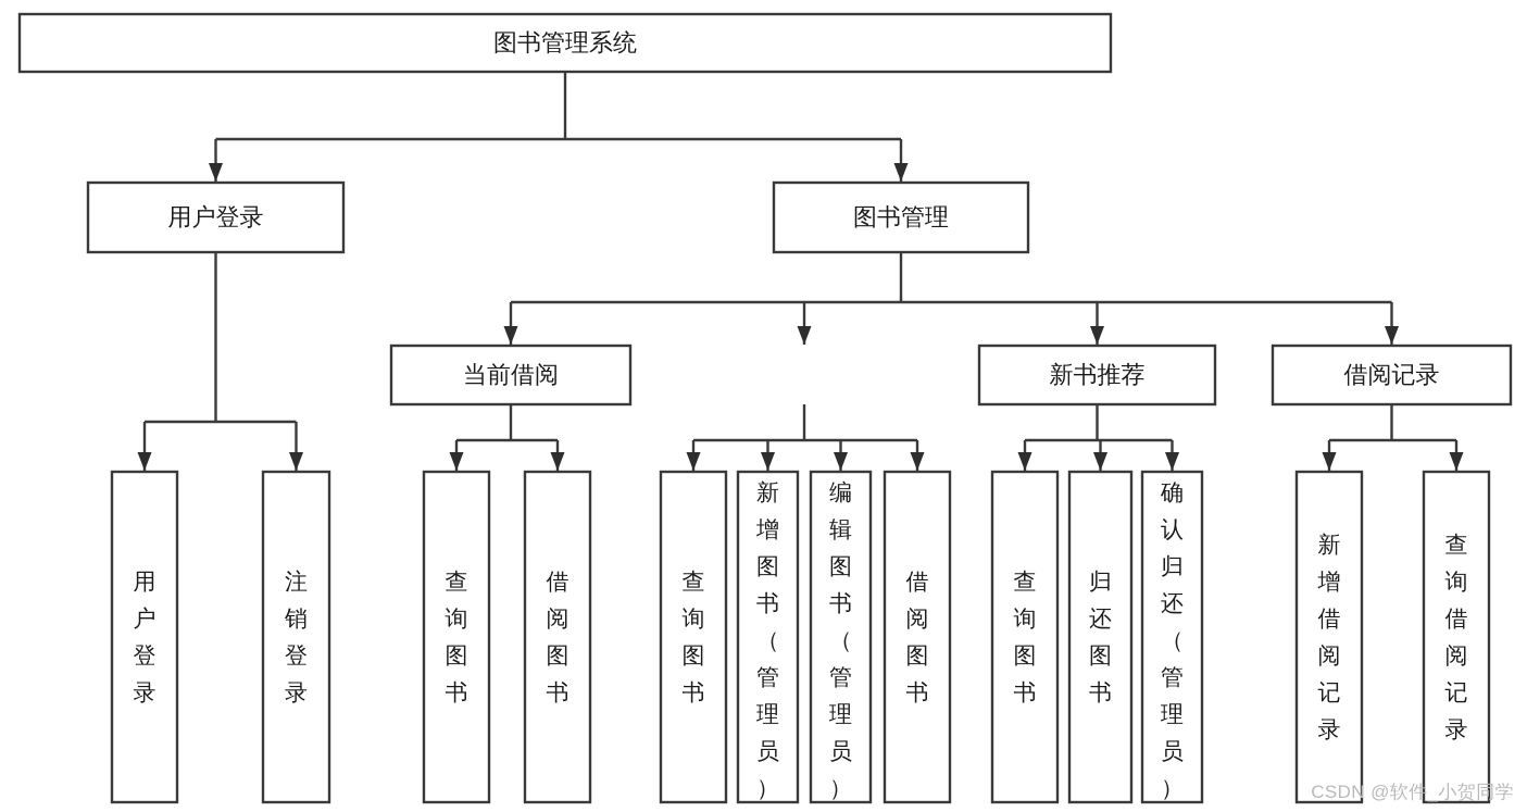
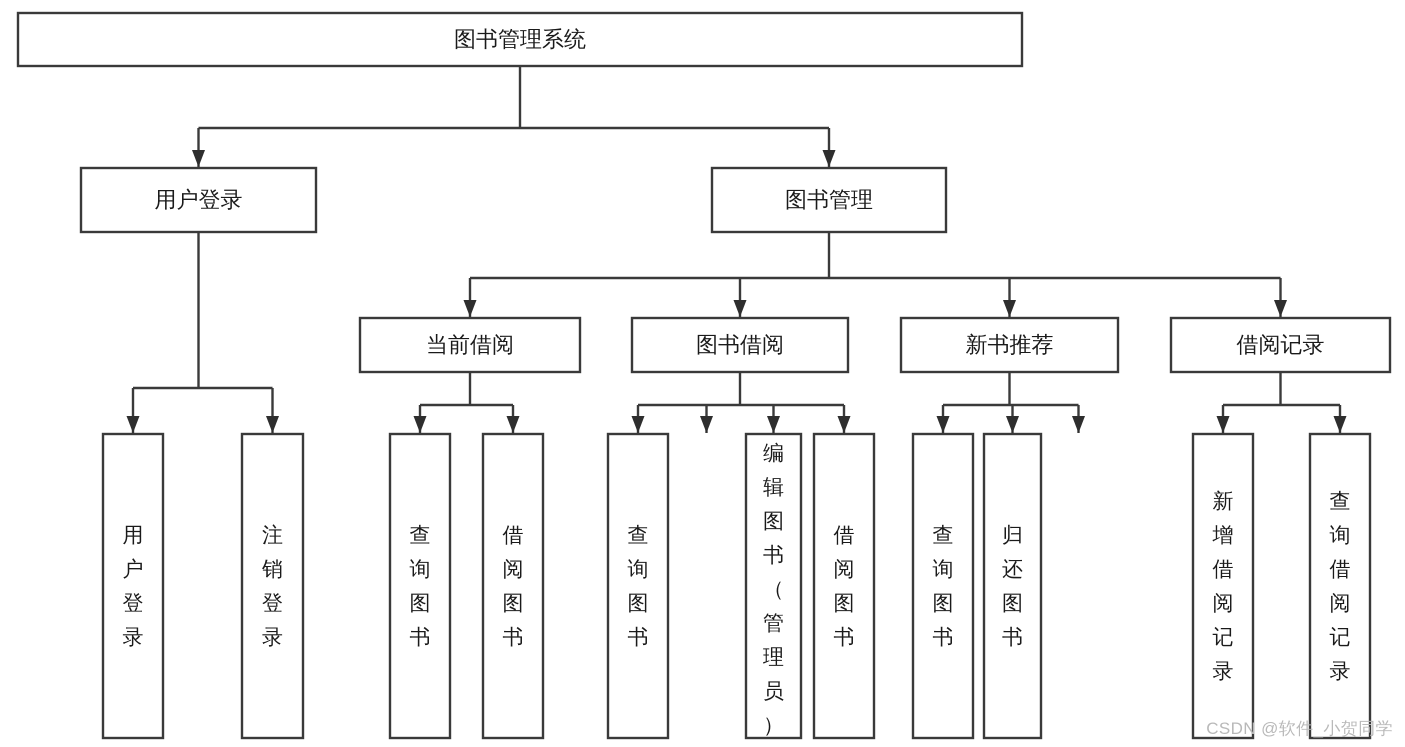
  图书管理系统
  用户登录
  图书管理
  当前借阅
+ 图书借阅
  新书推荐
  借阅记录
  用户登录
  注销登录
  查询图书
  借阅图书
  查询图书
- 新增图书（管理员）
  编辑图书（管理员）
  借阅图书
  查询图书
  归还图书
- 确认归还（管理员）
  新增借阅记录
  查询借阅记录
  CSDN @软件_小贺同学
